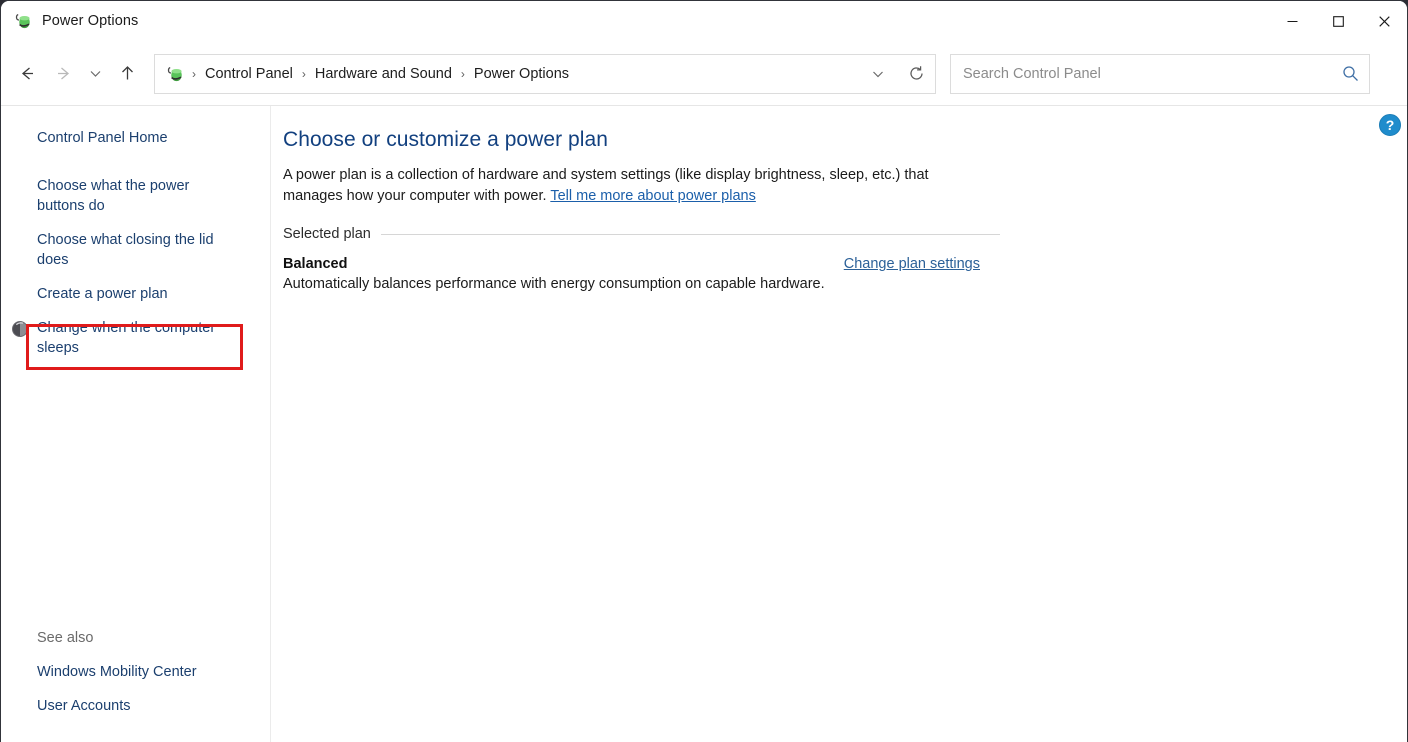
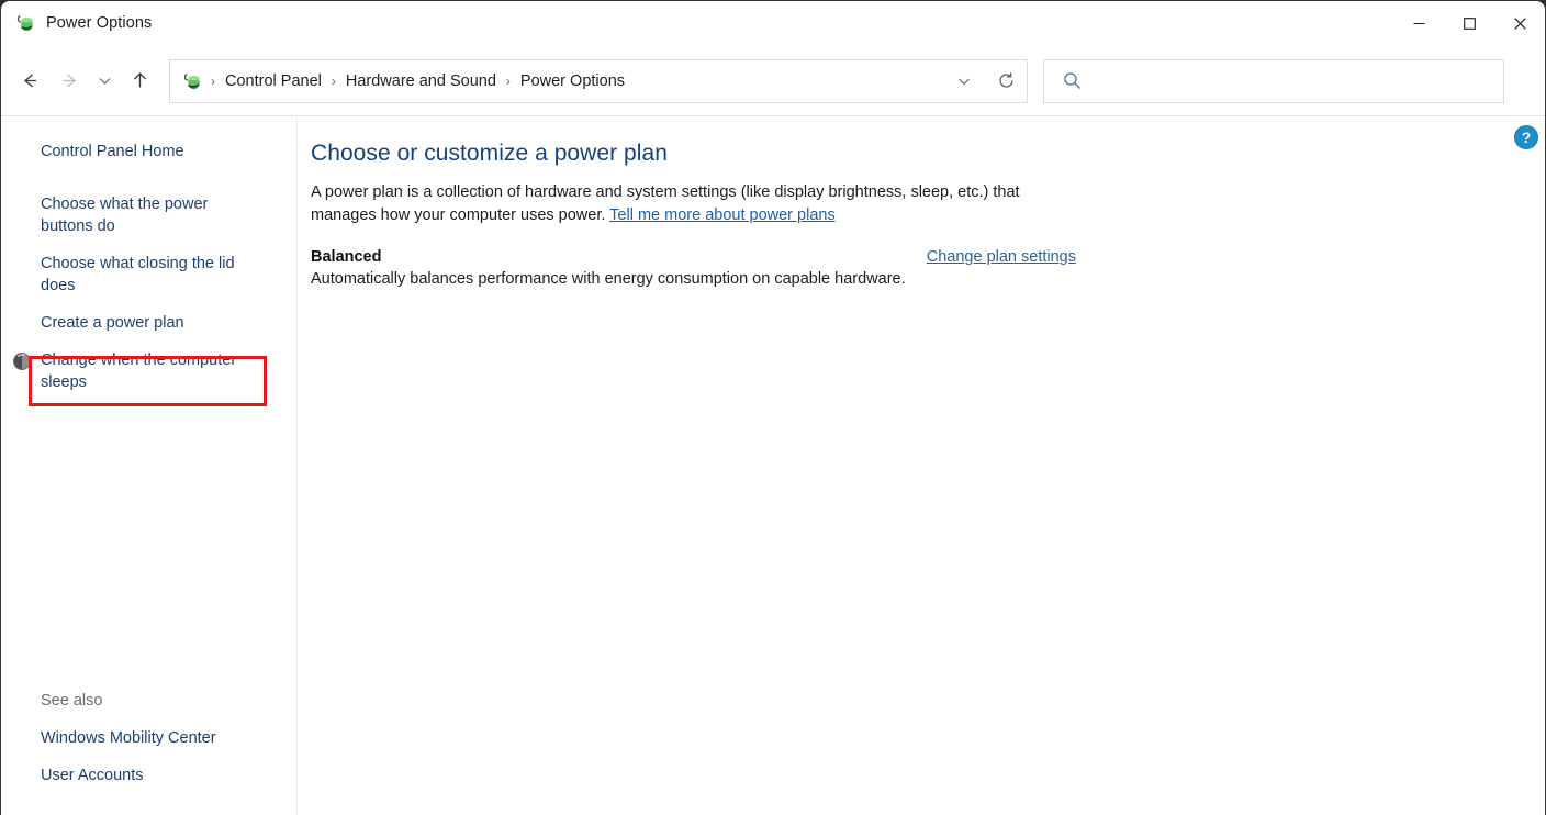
  Power Options
  ›
  Control Panel
  ›
  Hardware and Sound
  ›
  Power Options
- Search Control Panel
  Control Panel Home
  Choose what the power buttons do
  Choose what closing the lid does
  Create a power plan
  Change when the computer sleeps
  See also
  Windows Mobility Center
  User Accounts
  ?
  Choose or customize a power plan
- A power plan is a collection of hardware and system settings (like display brightness, sleep, etc.) that manages how your computer with power. Tell me more about power plans
+ A power plan is a collection of hardware and system settings (like display brightness, sleep, etc.) that manages how your computer uses power. Tell me more about power plans
- Selected plan
  Balanced
  Change plan settings
  Automatically balances performance with energy consumption on capable hardware.
